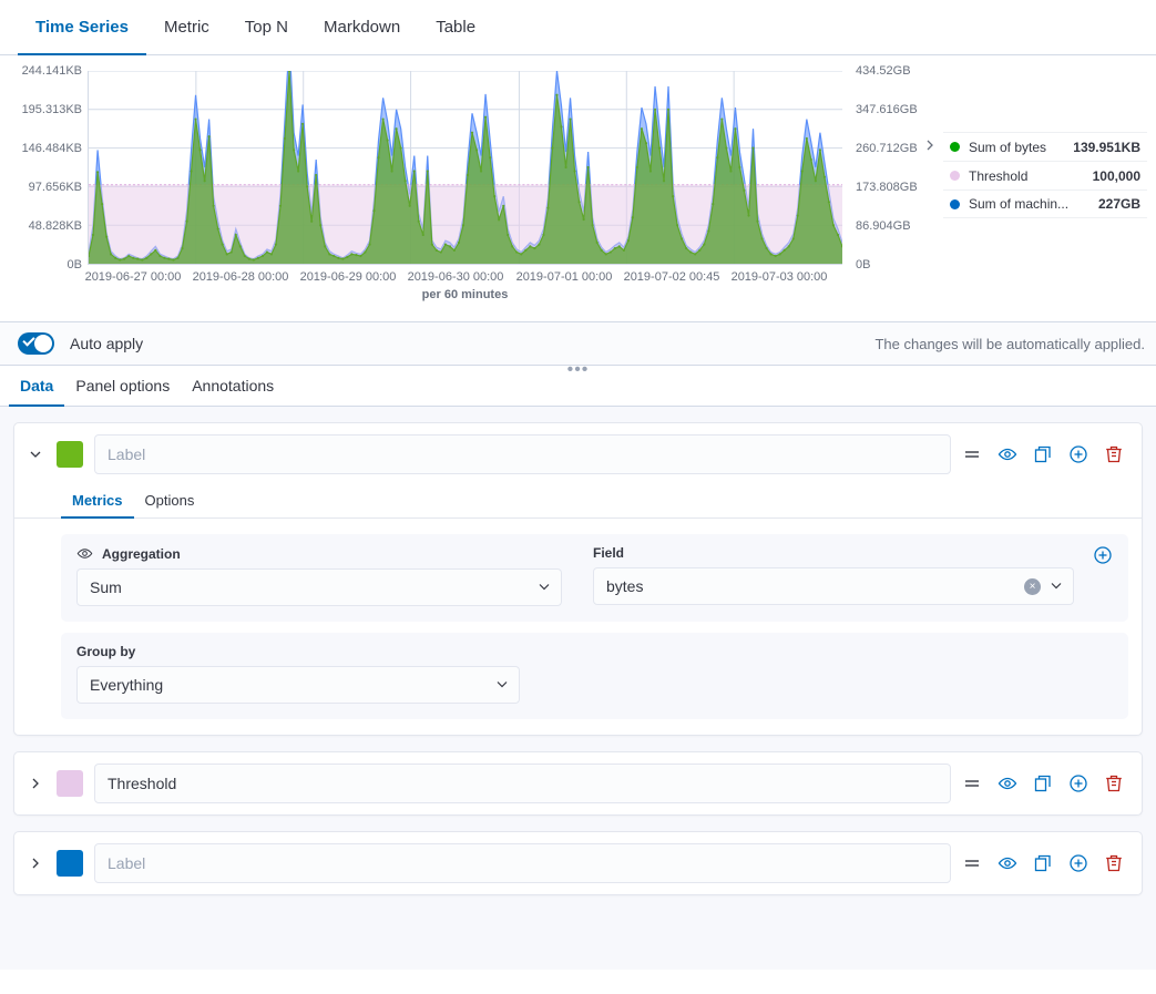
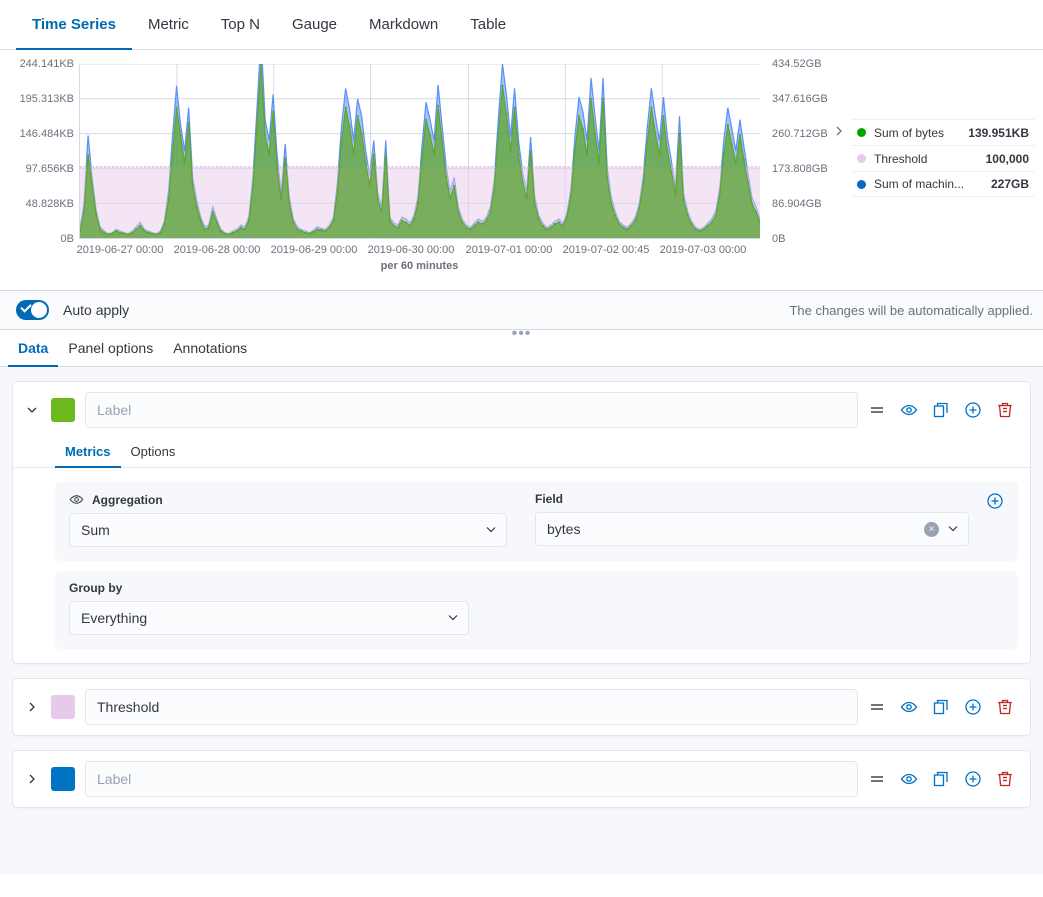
  Time Series
  Metric
  Top N
+ Gauge
  Markdown
  Table
  244.141KB
  195.313KB
  146.484KB
  97.656KB
  48.828KB
  0B
  434.52GB
  347.616GB
  260.712GB
  173.808GB
  86.904GB
  0B
  2019-06-27 00:00
  2019-06-28 00:00
  2019-06-29 00:00
  2019-06-30 00:00
  2019-07-01 00:00
  2019-07-02 00:45
  2019-07-03 00:00
  per 60 minutes
  Sum of bytes
  139.951KB
  Threshold
  100,000
  Sum of machin...
  227GB
  Auto apply
  The changes will be automatically applied.
  •••
  Data
  Panel options
  Annotations
  Label
  Metrics
  Options
  Aggregation
  Sum
  Field
  bytes
  ×
  Group by
  Everything
  Threshold
  Label
